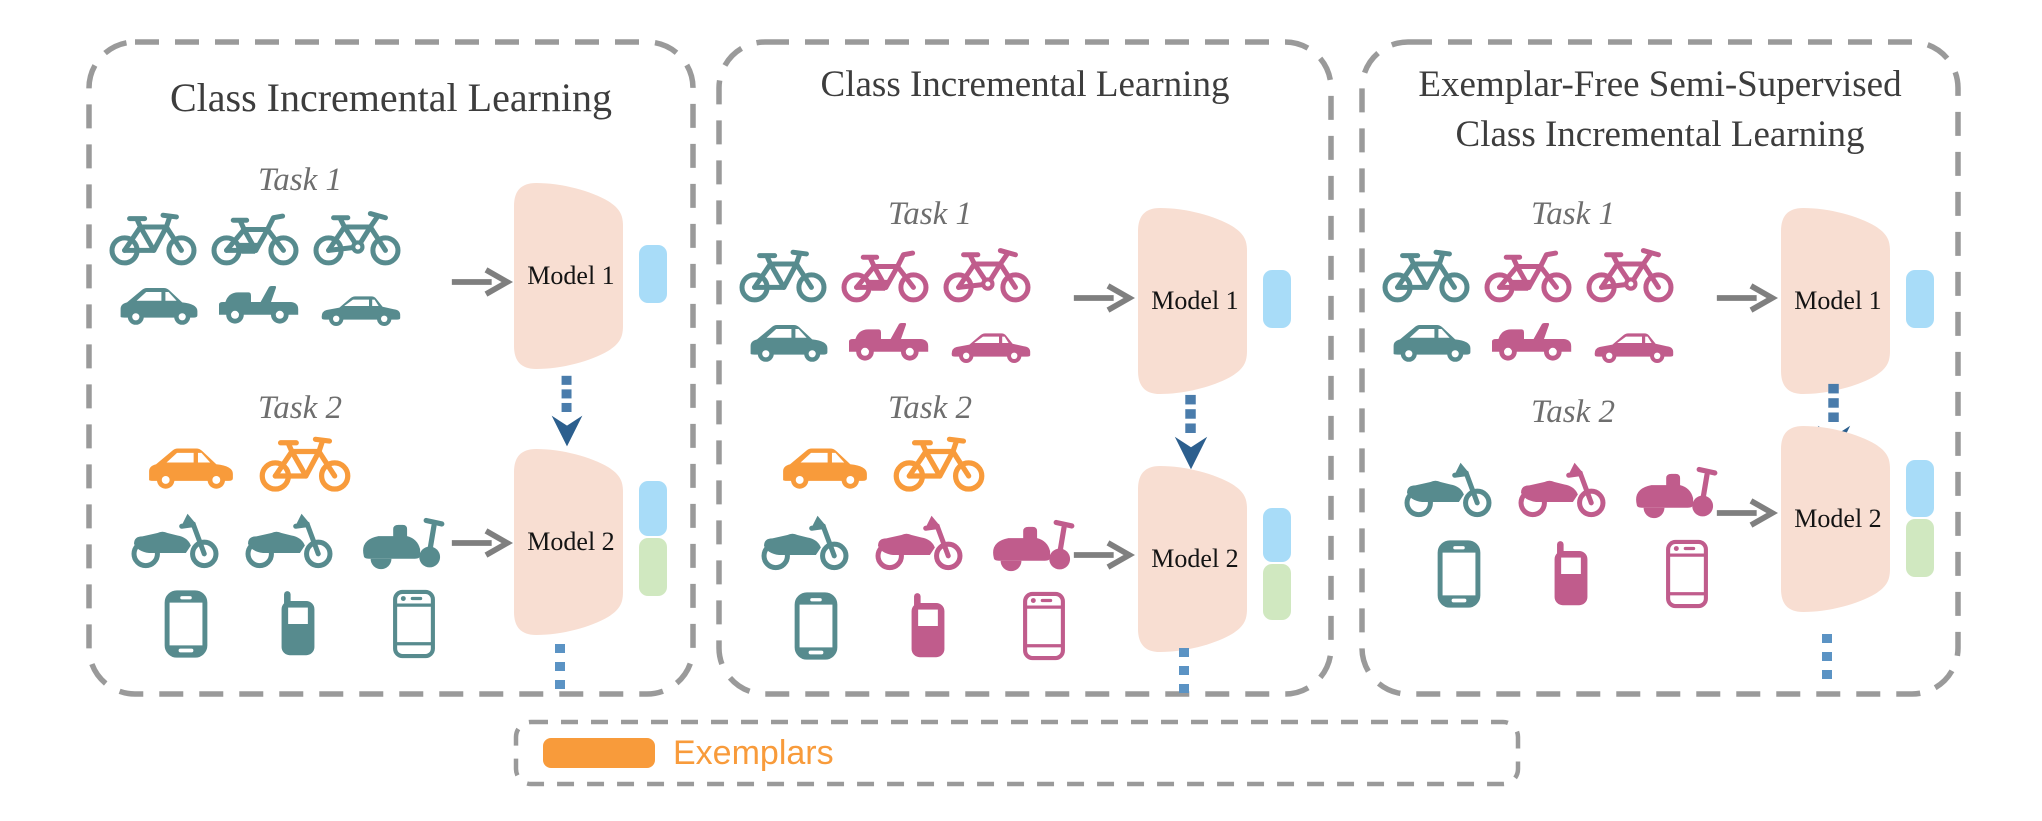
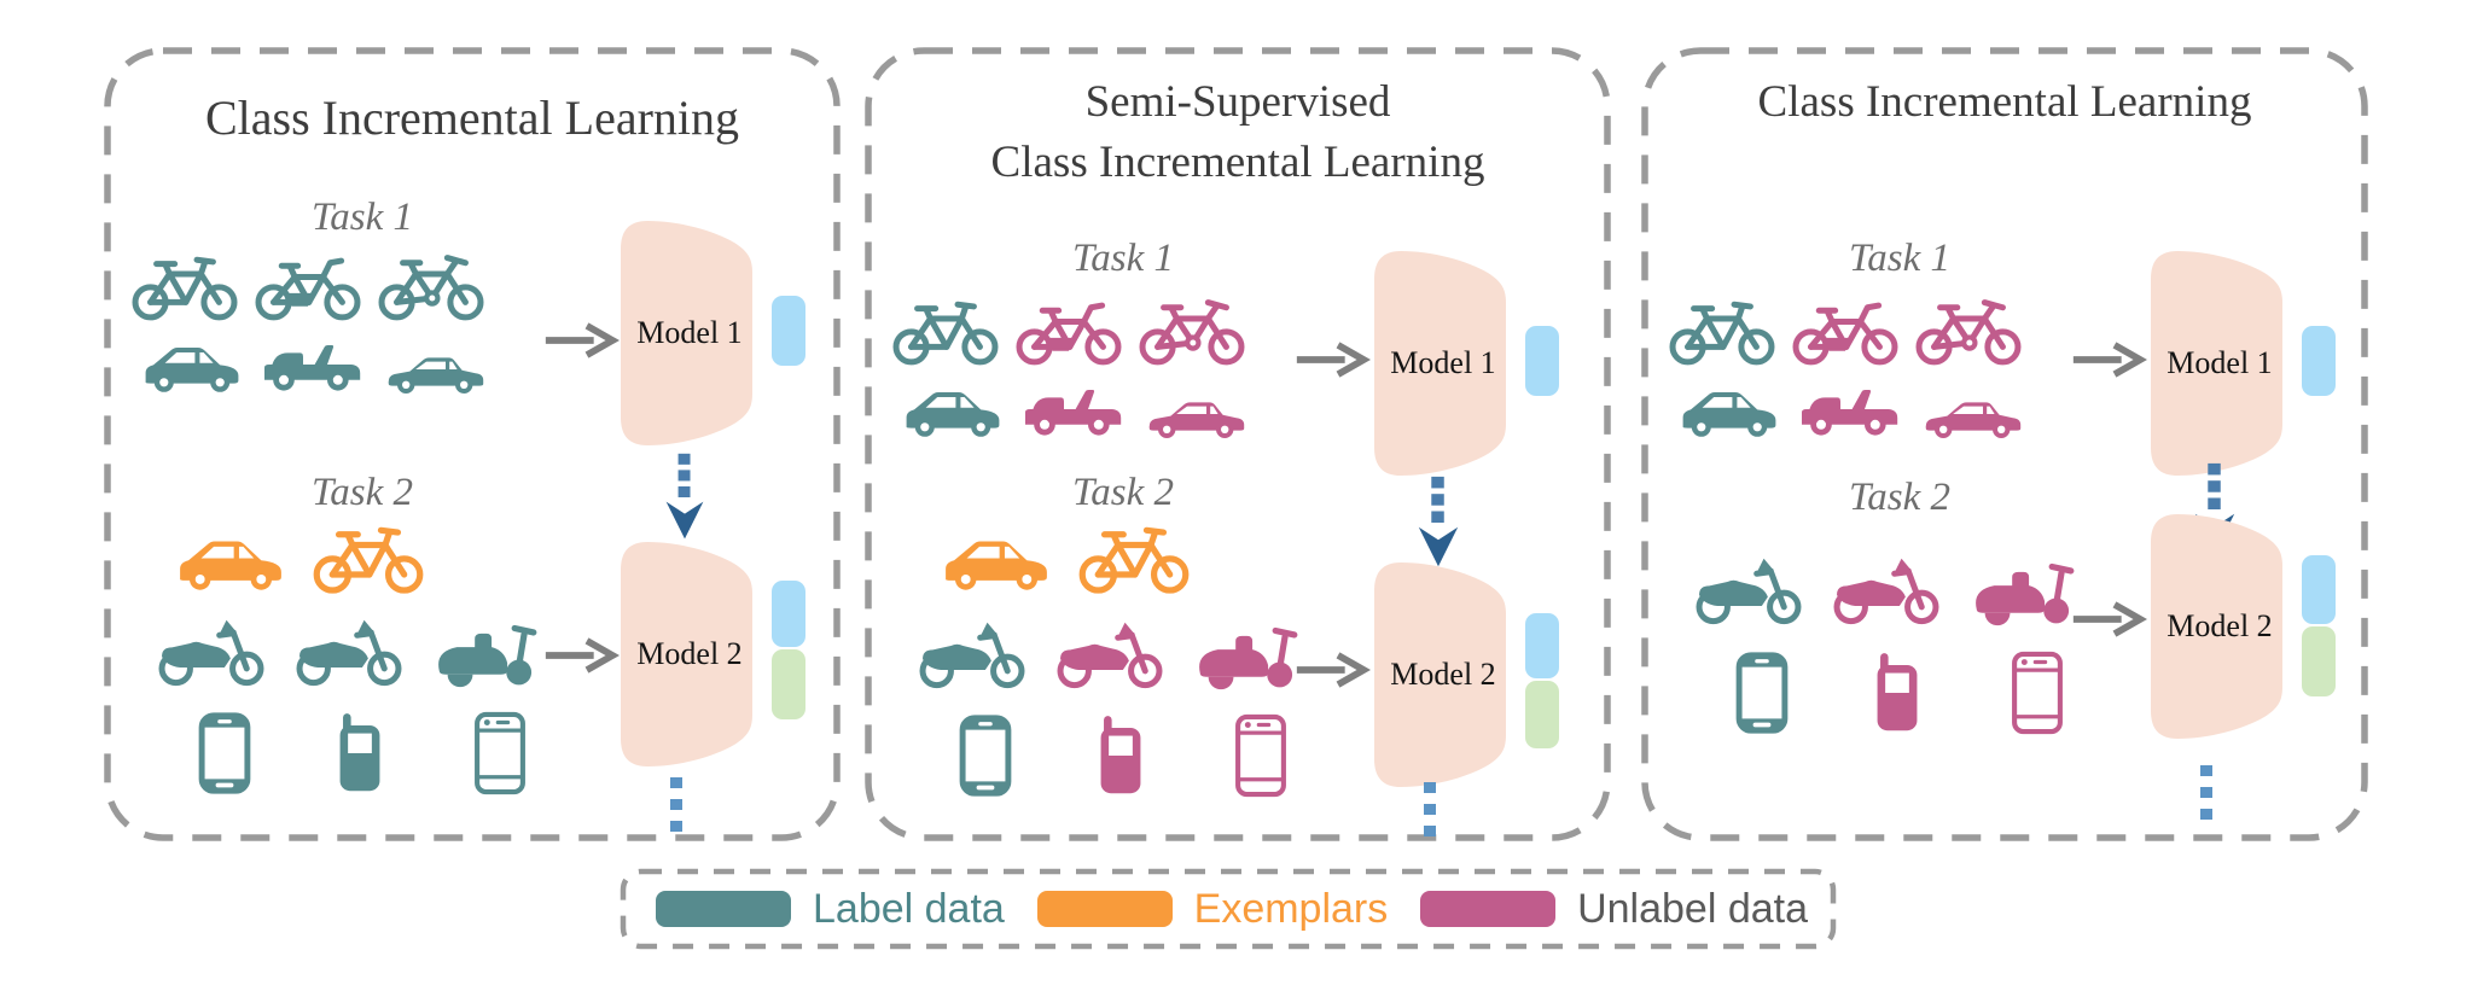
  Class Incremental Learning
  Task 1
  Model 1
  Task 2
  Model 2
+ Semi-Supervised
  Class Incremental Learning
  Task 1
  Model 1
  Task 2
  Model 2
- Exemplar-Free Semi-Supervised
  Class Incremental Learning
  Task 1
  Model 1
  Task 2
  Model 2
+ Label data
  Exemplars
+ Unlabel data
